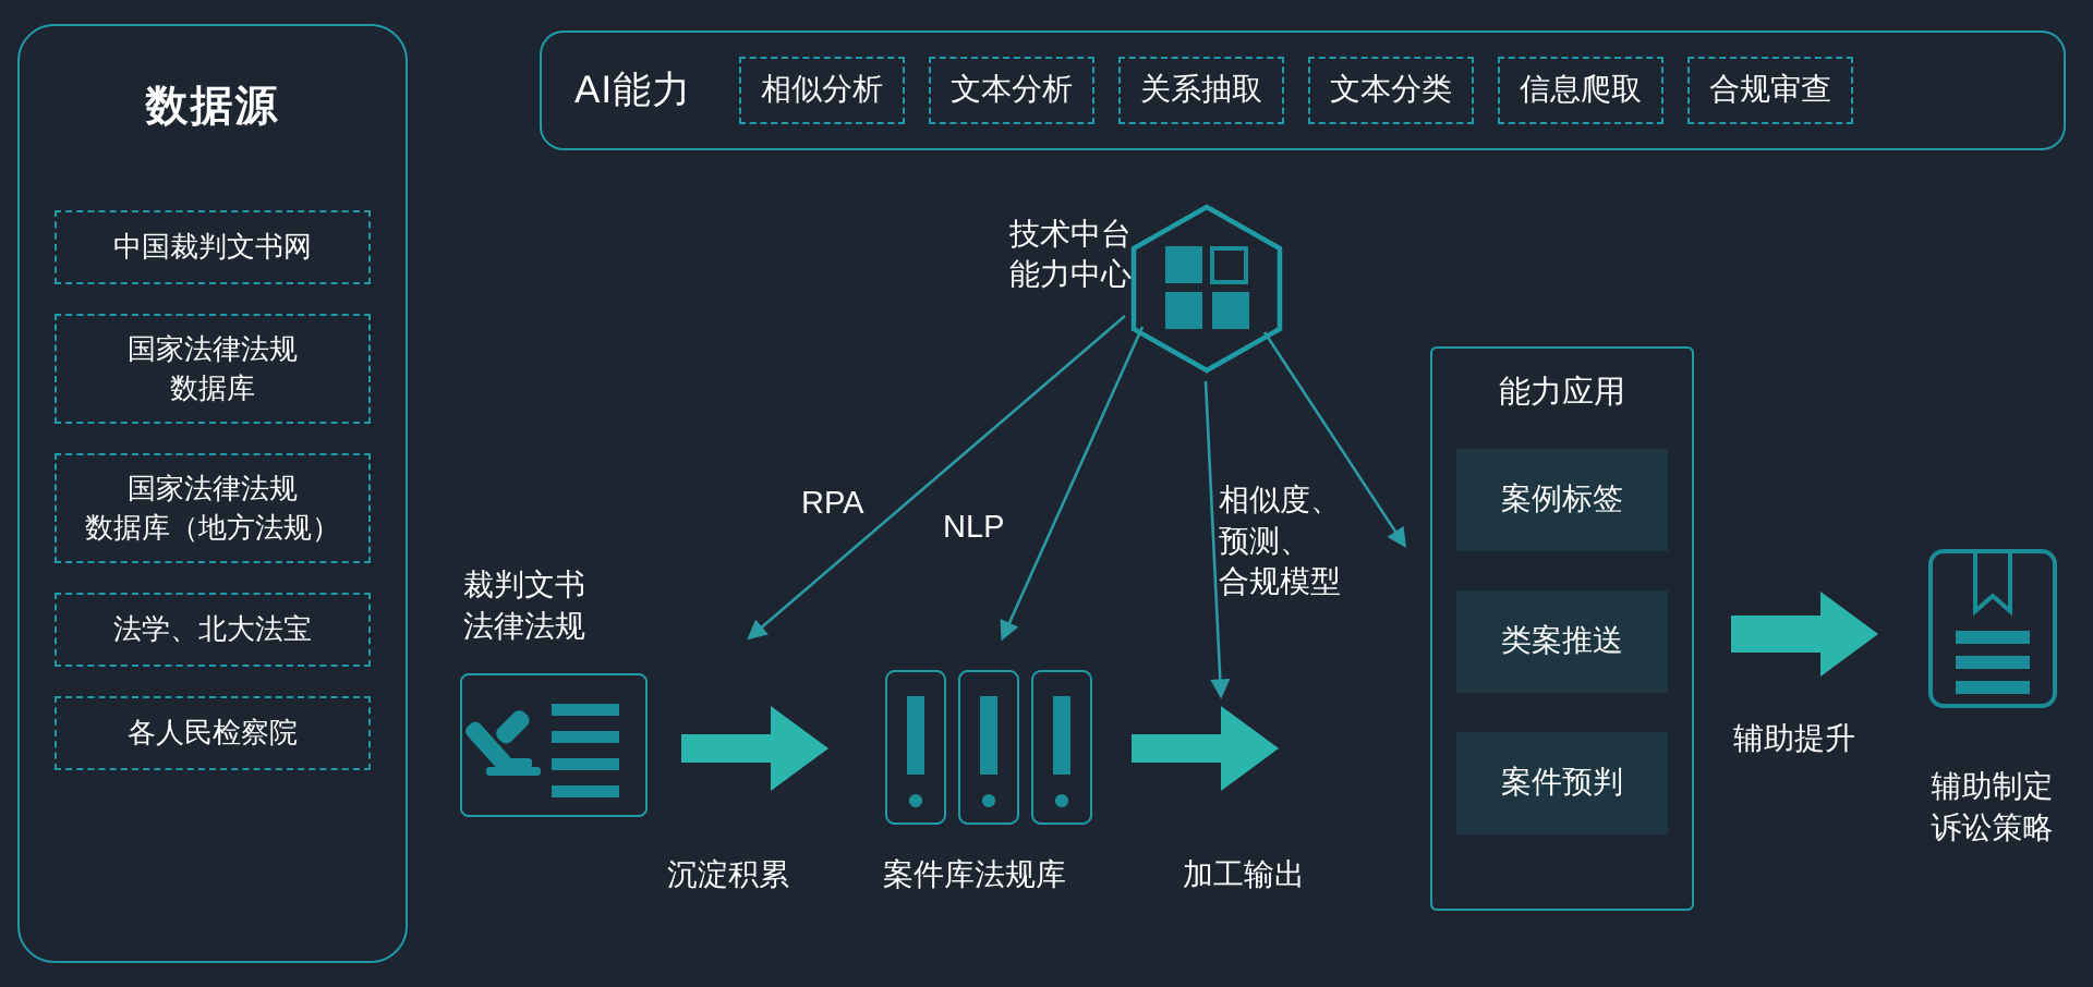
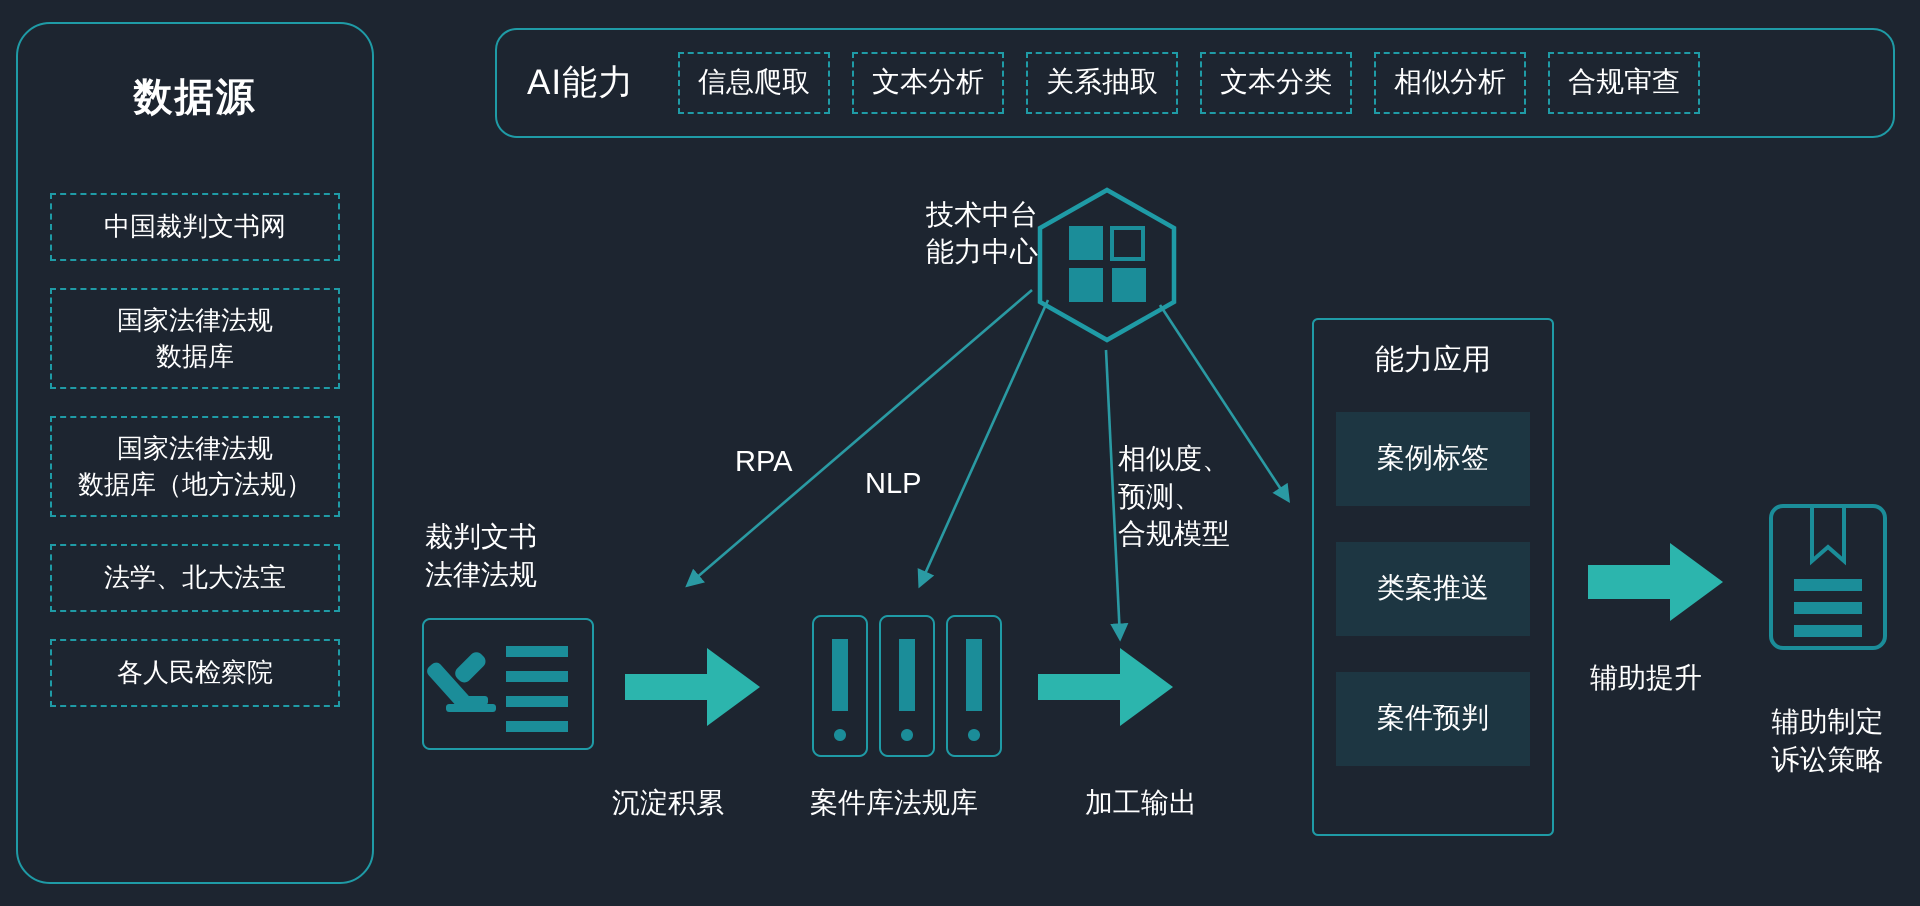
  数据源
  中国裁判文书网
  国家法律法规
  数据库
  国家法律法规
  数据库（地方法规）
  法学、北大法宝
  各人民检察院
  AI能力
- 相似分析
+ 信息爬取
  文本分析
  关系抽取
  文本分类
- 信息爬取
+ 相似分析
  合规审查
  技术中台
  能力中心
  RPA
  NLP
  相似度、
  预测、
  合规模型
  裁判文书
  法律法规
  沉淀积累
  案件库法规库
  加工输出
  能力应用
  案例标签
  类案推送
  案件预判
  辅助提升
  辅助制定
  诉讼策略
